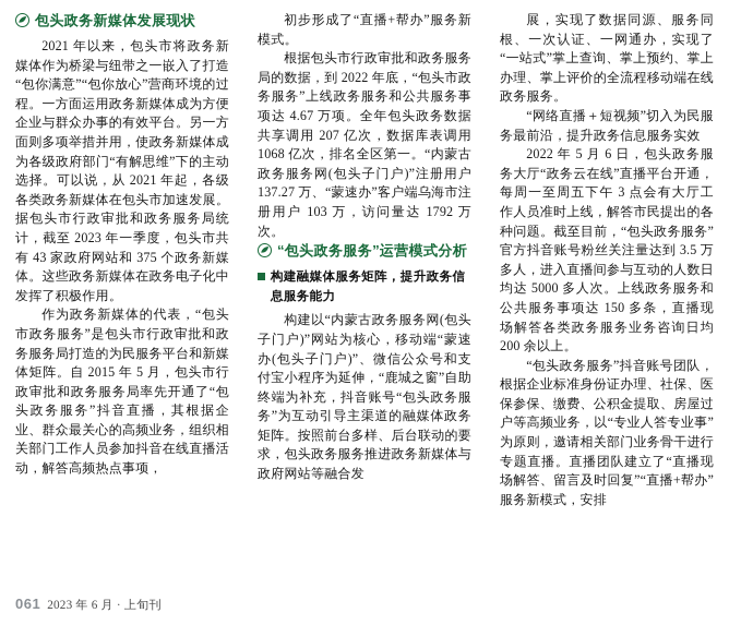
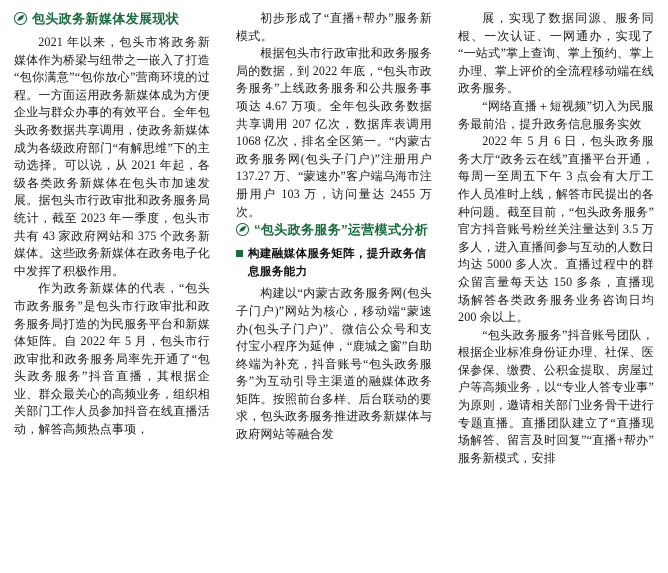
  包头政务新媒体发展现状
- 2021 年以来，包头市将政务新媒体作为桥梁与纽带之一嵌入了打造“包你满意”“包你放心”营商环境的过程。一方面运用政务新媒体成为方便企业与群众办事的有效平台。另一方面则多项举措并用，使政务新媒体成为各级政府部门“有解思维”下的主动选择。可以说，从 2021 年起，各级各类政务新媒体在包头市加速发展。据包头市行政审批和政务服务局统计，截至 2023 年一季度，包头市共有 43 家政府网站和 375 个政务新媒体。这些政务新媒体在政务电子化中发挥了积极作用。
+ 2021 年以来，包头市将政务新媒体作为桥梁与纽带之一嵌入了打造“包你满意”“包你放心”营商环境的过程。一方面运用政务新媒体成为方便企业与群众办事的有效平台。全年包头政务数据共享调用，使政务新媒体成为各级政府部门“有解思维”下的主动选择。可以说，从 2021 年起，各级各类政务新媒体在包头市加速发展。据包头市行政审批和政务服务局统计，截至 2023 年一季度，包头市共有 43 家政府网站和 375 个政务新媒体。这些政务新媒体在政务电子化中发挥了积极作用。
- 作为政务新媒体的代表，“包头市政务服务”是包头市行政审批和政务服务局打造的为民服务平台和新媒体矩阵。自 2015 年 5 月，包头市行政审批和政务服务局率先开通了“包头政务服务”抖音直播，其根据企业、群众最关心的高频业务，组织相关部门工作人员参加抖音在线直播活动，解答高频热点事项，
+ 作为政务新媒体的代表，“包头市政务服务”是包头市行政审批和政务服务局打造的为民服务平台和新媒体矩阵。自 2022 年 5 月，包头市行政审批和政务服务局率先开通了“包头政务服务”抖音直播，其根据企业、群众最关心的高频业务，组织相关部门工作人员参加抖音在线直播活动，解答高频热点事项，
  初步形成了“直播+帮办”服务新模式。
- 根据包头市行政审批和政务服务局的数据，到 2022 年底，“包头市政务服务”上线政务服务和公共服务事项达 4.67 万项。全年包头政务数据共享调用 207 亿次，数据库表调用 1068 亿次，排名全区第一。“内蒙古政务服务网(包头子门户)”注册用户 137.27 万、“蒙速办”客户端乌海市注册用户 103 万，访问量达 1792 万次。
+ 根据包头市行政审批和政务服务局的数据，到 2022 年底，“包头市政务服务”上线政务服务和公共服务事项达 4.67 万项。全年包头政务数据共享调用 207 亿次，数据库表调用 1068 亿次，排名全区第一。“内蒙古政务服务网(包头子门户)”注册用户 137.27 万、“蒙速办”客户端乌海市注册用户 103 万，访问量达 2455 万次。
  “包头政务服务”运营模式分析
  构建融媒体服务矩阵，提升政务信息服务能力
  构建以“内蒙古政务服务网(包头子门户)”网站为核心，移动端“蒙速办(包头子门户)”、微信公众号和支付宝小程序为延伸，“鹿城之窗”自助终端为补充，抖音账号“包头政务服务”为互动引导主渠道的融媒体政务矩阵。按照前台多样、后台联动的要求，包头政务服务推进政务新媒体与政府网站等融合发
  展，实现了数据同源、服务同根、一次认证、一网通办，实现了“一站式”掌上查询、掌上预约、掌上办理、掌上评价的全流程移动端在线政务服务。
  “网络直播＋短视频”切入为民服务最前沿，提升政务信息服务实效
- 2022 年 5 月 6 日，包头政务服务大厅“政务云在线”直播平台开通，每周一至周五下午 3 点会有大厅工作人员准时上线，解答市民提出的各种问题。截至目前，“包头政务服务”官方抖音账号粉丝关注量达到 3.5 万多人，进入直播间参与互动的人数日均达 5000 多人次。上线政务服务和公共服务事项达 150 多条，直播现场解答各类政务服务业务咨询日均 200 余以上。
+ 2022 年 5 月 6 日，包头政务服务大厅“政务云在线”直播平台开通，每周一至周五下午 3 点会有大厅工作人员准时上线，解答市民提出的各种问题。截至目前，“包头政务服务”官方抖音账号粉丝关注量达到 3.5 万多人，进入直播间参与互动的人数日均达 5000 多人次。直播过程中的群众留言量每天达 150 多条，直播现场解答各类政务服务业务咨询日均 200 余以上。
  “包头政务服务”抖音账号团队，根据企业标准身份证办理、社保、医保参保、缴费、公积金提取、房屋过户等高频业务，以“专业人答专业事”为原则，邀请相关部门业务骨干进行专题直播。直播团队建立了“直播现场解答、留言及时回复”“直播+帮办”服务新模式，安排
- 061
- 2023 年 6 月 · 上旬刊
